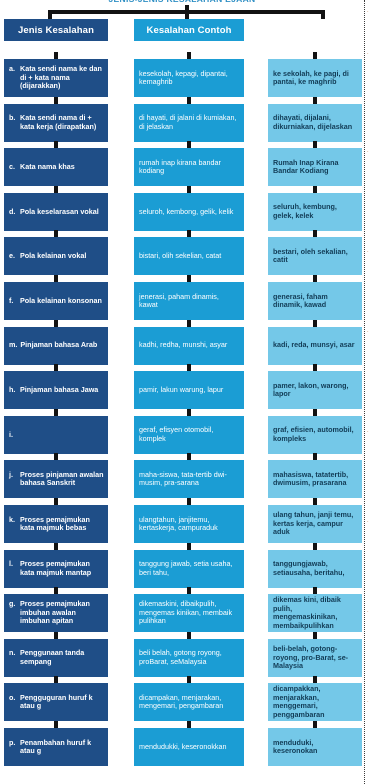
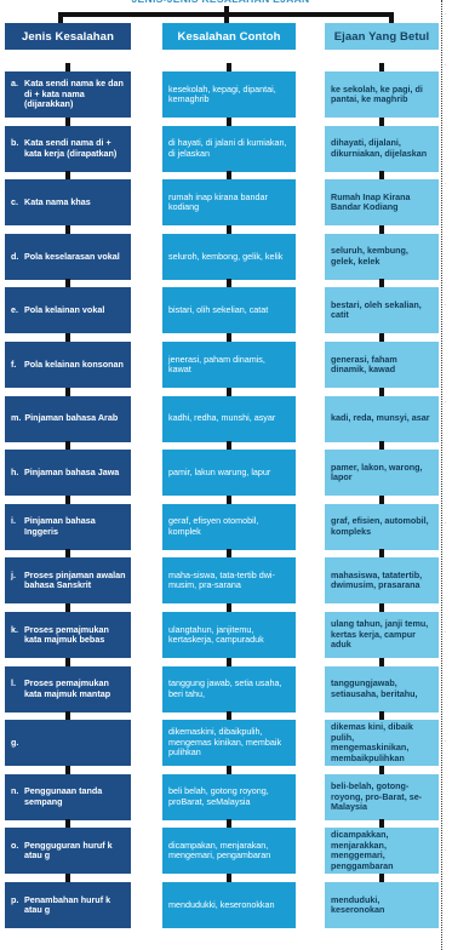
  Jenis Kesalahan
  Kesalahan Contoh
+ Ejaan Yang Betul
  a.
  Kata sendi nama ke dan di + kata nama (dijarakkan)
  kesekolah, kepagi, dipantai, kemaghrib
  ke sekolah, ke pagi, di pantai, ke maghrib
  b.
  Kata sendi nama di + kata kerja (dirapatkan)
  di hayati, di jalani di kumiakan, di jelaskan
  dihayati, dijalani, dikurniakan, dijelaskan
  c.
  Kata nama khas
  rumah inap kirana bandar kodiang
  Rumah Inap Kirana Bandar Kodiang
  d.
  Pola keselarasan vokal
  seluroh, kembong, gelik, kelik
  seluruh, kembung, gelek, kelek
  e.
  Pola kelainan vokal
  bistari, olih sekelian, catat
  bestari, oleh sekalian, catit
  f.
  Pola kelainan konsonan
  jenerasi, paham dinamis, kawat
  generasi, faham dinamik, kawad
  m.
  Pinjaman bahasa Arab
  kadhi, redha, munshi, asyar
  kadi, reda, munsyi, asar
  h.
  Pinjaman bahasa Jawa
  pamir, lakun warung, lapur
  pamer, lakon, warong, lapor
  i.
+ Pinjaman bahasa Inggeris
  geraf, efisyen otomobil, komplek
  graf, efisien, automobil, kompleks
  j.
  Proses pinjaman awalan bahasa Sanskrit
  maha-siswa, tata-tertib dwi-musim, pra-sarana
  mahasiswa, tatatertib, dwimusim, prasarana
  k.
  Proses pemajmukan kata majmuk bebas
  ulangtahun, janjitemu, kertaskerja, campuraduk
  ulang tahun, janji temu, kertas kerja, campur aduk
  l.
  Proses pemajmukan kata majmuk mantap
  tanggung jawab, setia usaha, beri tahu,
  tanggungjawab, setiausaha, beritahu,
  g.
- Proses pemajmukan imbuhan awalan imbuhan apitan
  dikemaskini, dibaikpulih, mengemas kinikan, membaik pulihkan
  dikemas kini, dibaik pulih, mengemaskinikan, membaikpulihkan
  n.
  Penggunaan tanda sempang
  beli belah, gotong royong, proBarat, seMalaysia
  beli-belah, gotong-royong, pro-Barat, se-Malaysia
  o.
  Pengguguran huruf k atau g
  dicampakan, menjarakan, mengemari, pengambaran
  dicampakkan, menjarakkan, menggemari, penggambaran
  p.
  Penambahan huruf k atau g
  mendudukki, keseronokkan
  menduduki, keseronokan
